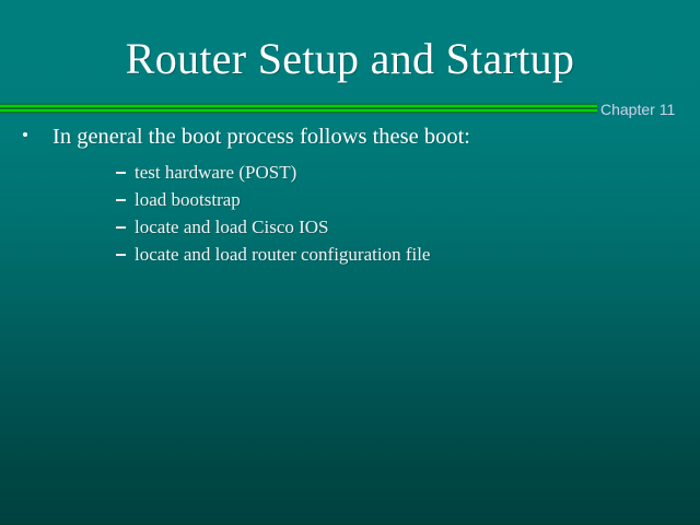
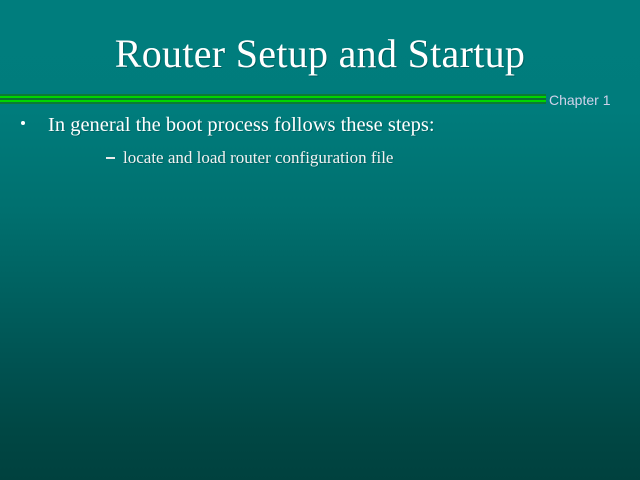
  Router Setup and Startup
- Chapter 11
+ Chapter 1
- In general the boot process follows these boot:
+ In general the boot process follows these steps:
- test hardware (POST)
- load bootstrap
- locate and load Cisco IOS
  locate and load router configuration file
